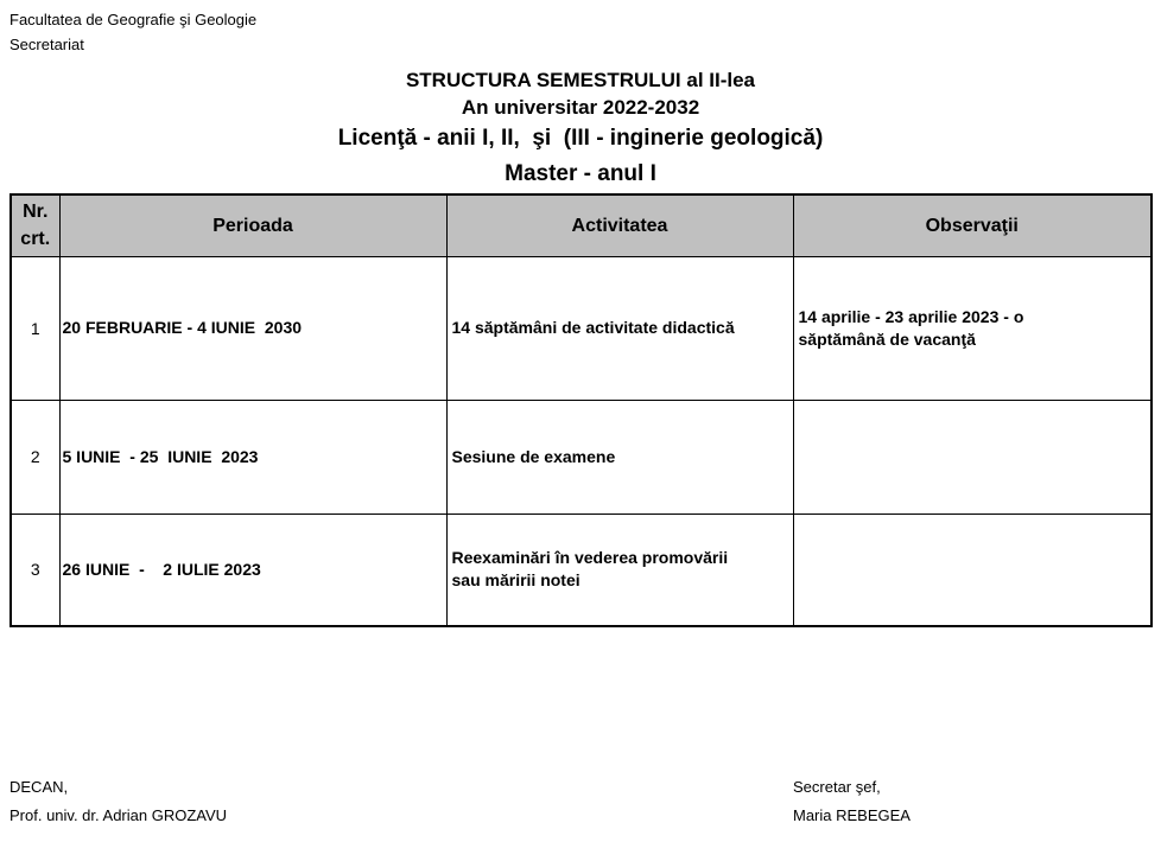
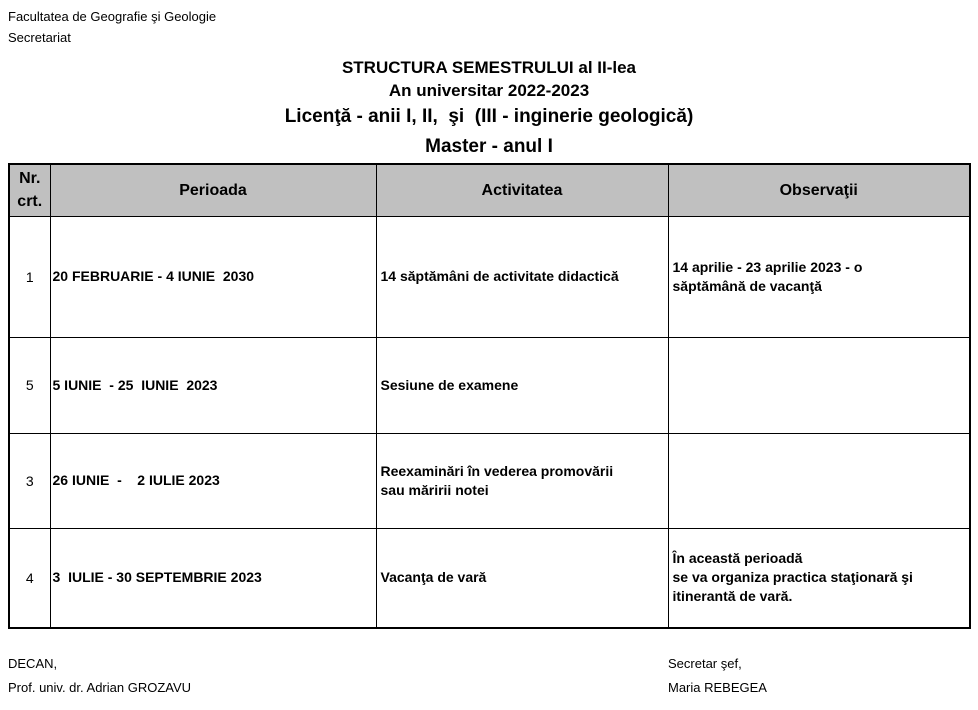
  Facultatea de Geografie şi Geologie
  Secretariat
  STRUCTURA SEMESTRULUI al II-lea
- An universitar 2022-2032
+ An universitar 2022-2023
  Licenţă - anii I, II, şi (III - inginerie geologică)
  Master - anul I
  Nr. crt.	Perioada	Activitatea	Observaţii
  1	20 FEBRUARIE - 4 IUNIE 2030	14 săptămâni de activitate didactică	14 aprilie - 23 aprilie 2023 - o săptămână de vacanţă
- 2	5 IUNIE - 25 IUNIE 2023	Sesiune de examene
+ 5	5 IUNIE - 25 IUNIE 2023	Sesiune de examene
  3	26 IUNIE - 2 IULIE 2023	Reexaminări în vederea promovării sau măririi notei
+ 4	3 IULIE - 30 SEPTEMBRIE 2023	Vacanţa de vară	În această perioadă se va organiza practica staţionară şi itinerantă de vară.
  DECAN,
  Prof. univ. dr. Adrian GROZAVU
  Secretar şef,
  Maria REBEGEA
